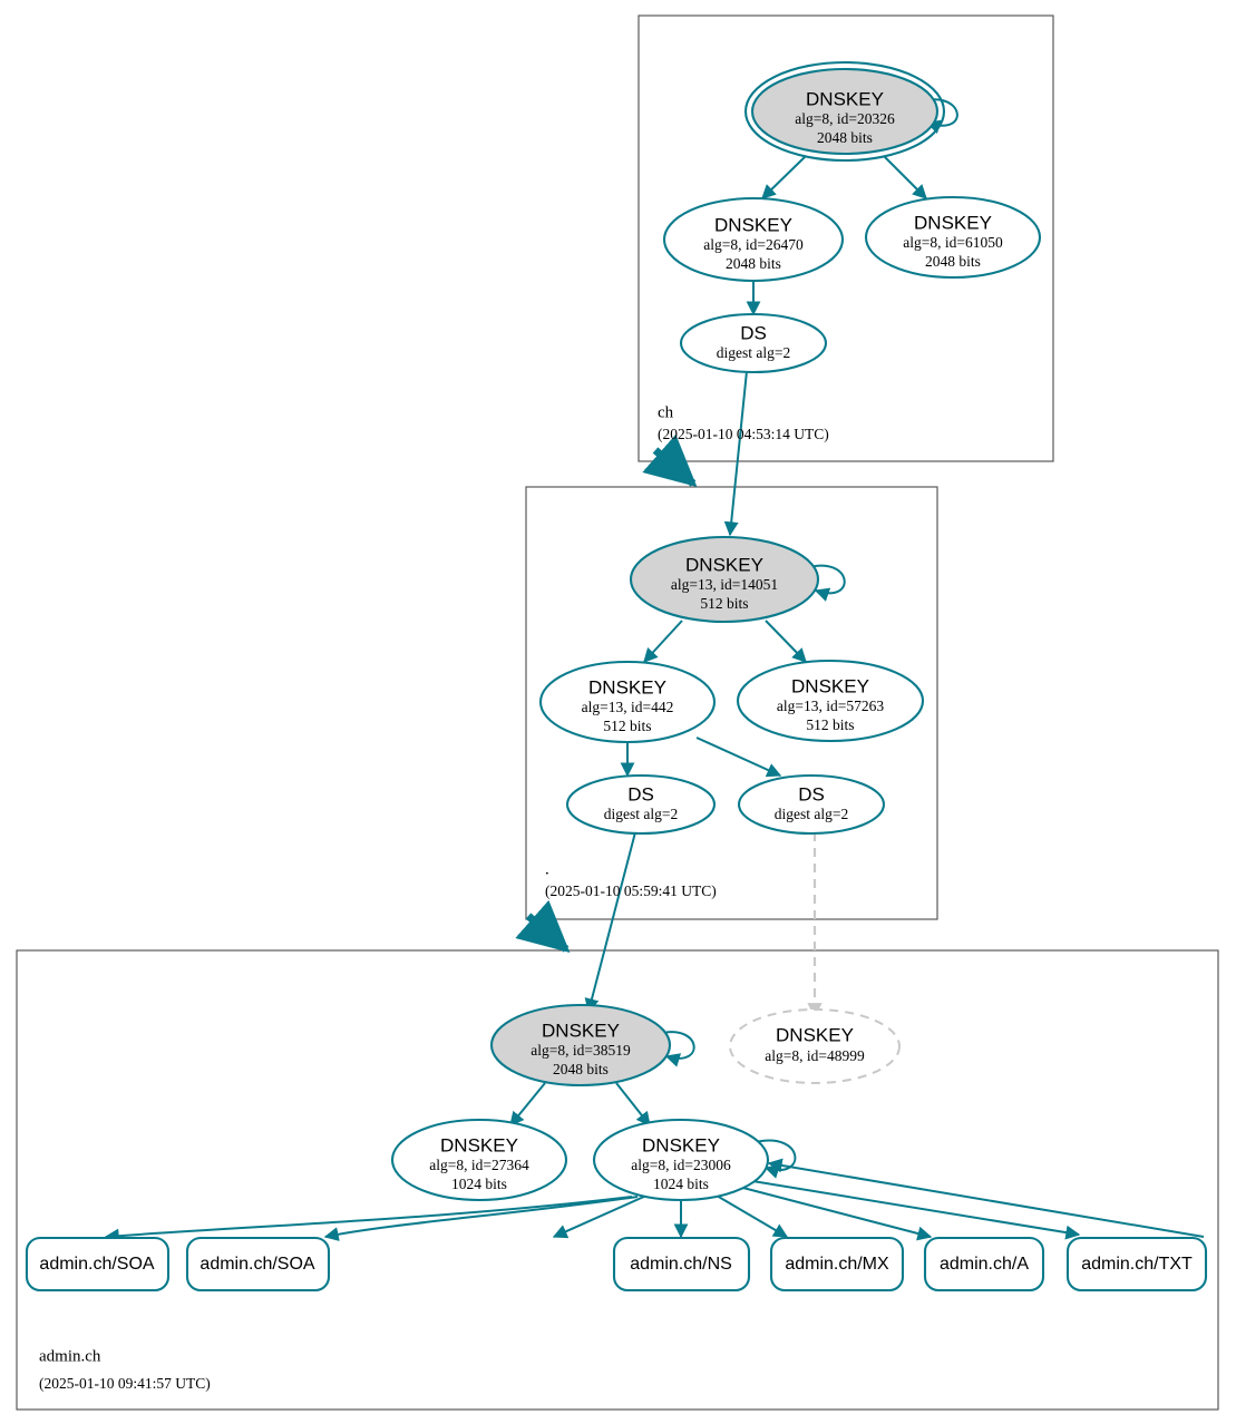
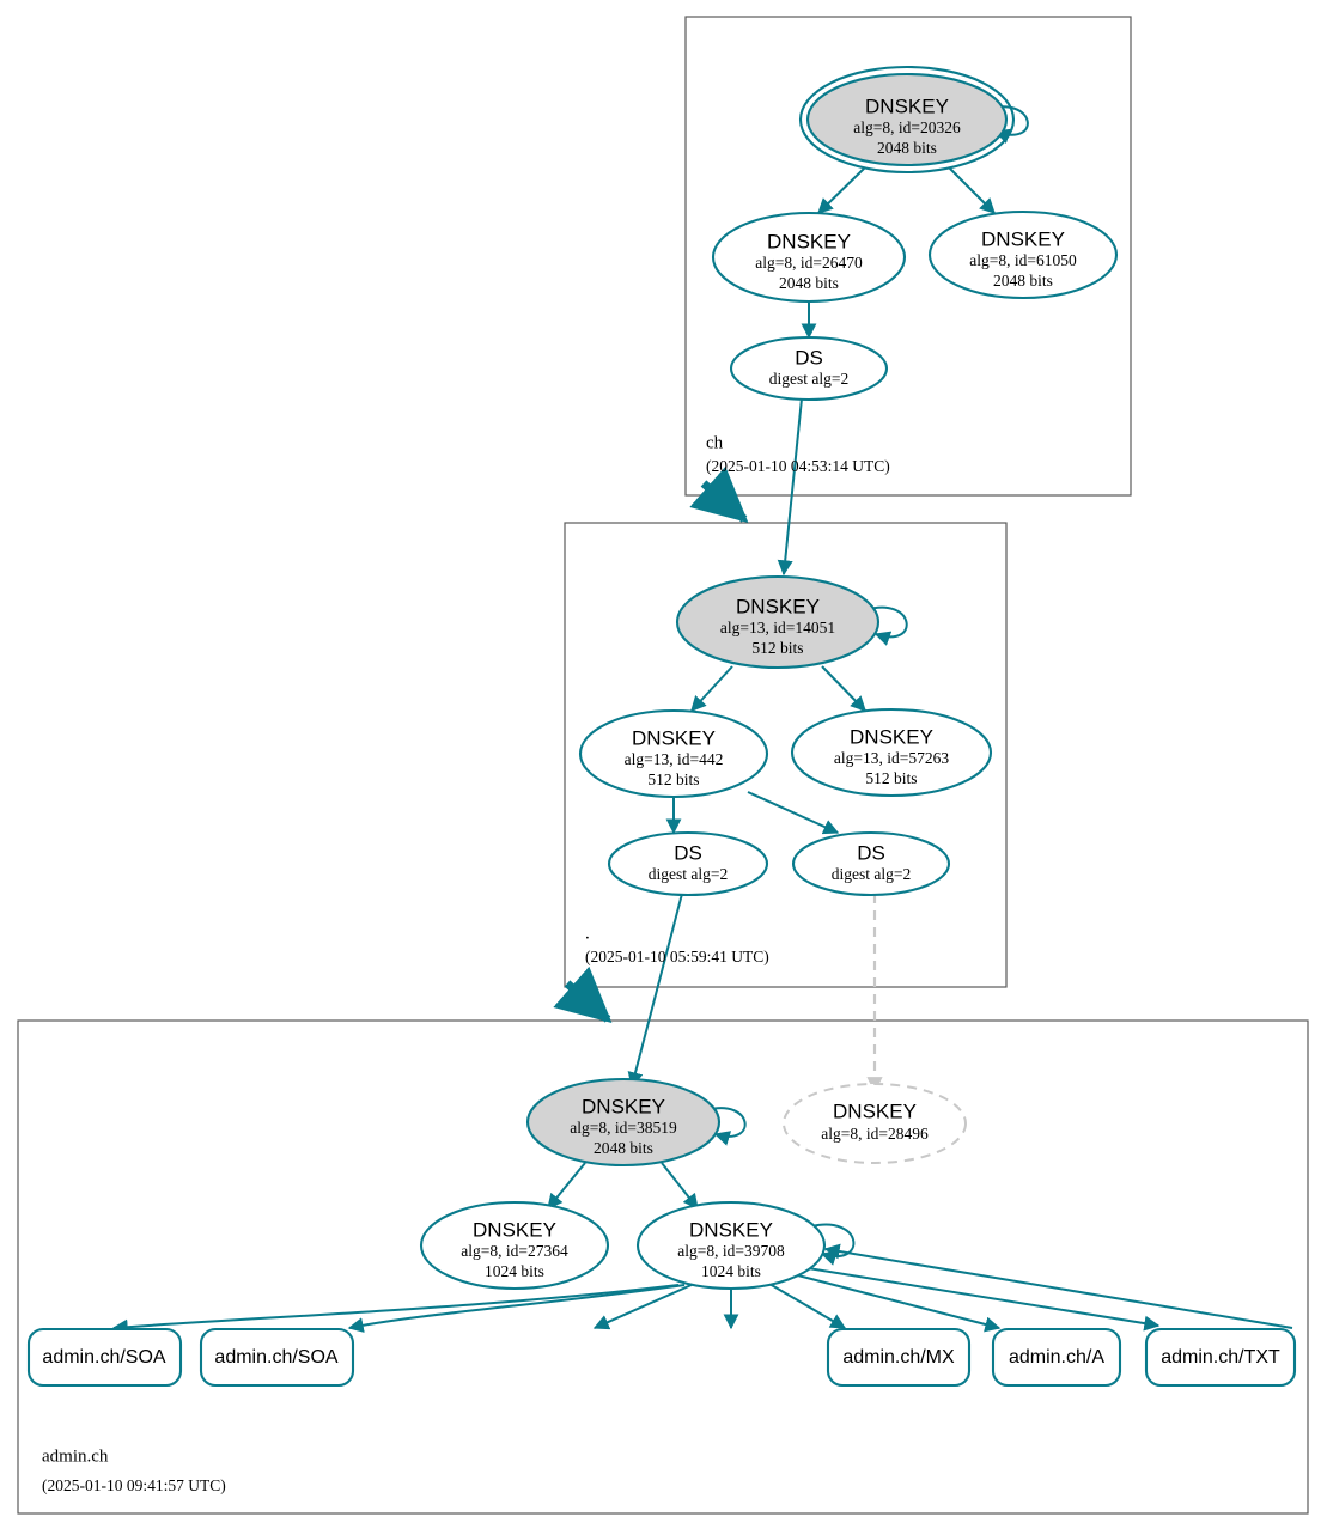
  DNSKEY
  alg=8, id=20326
  2048 bits
  DNSKEY
  alg=8, id=26470
  2048 bits
  DNSKEY
  alg=8, id=61050
  2048 bits
  DS
  digest alg=2
  ch
  (2025-01-10 04:53:14 UTC)
  DNSKEY
  alg=13, id=14051
  512 bits
  DNSKEY
  alg=13, id=442
  512 bits
  DNSKEY
  alg=13, id=57263
  512 bits
  DS
  digest alg=2
  DS
  digest alg=2
  .
  (2025-01-10 05:59:41 UTC)
  DNSKEY
  alg=8, id=38519
  2048 bits
  DNSKEY
- alg=8, id=48999
+ alg=8, id=28496
  DNSKEY
  alg=8, id=27364
  1024 bits
  DNSKEY
- alg=8, id=23006
+ alg=8, id=39708
  1024 bits
  admin.ch/SOA
  admin.ch/SOA
- admin.ch/NS
  admin.ch/MX
  admin.ch/A
  admin.ch/TXT
  admin.ch
  (2025-01-10 09:41:57 UTC)
